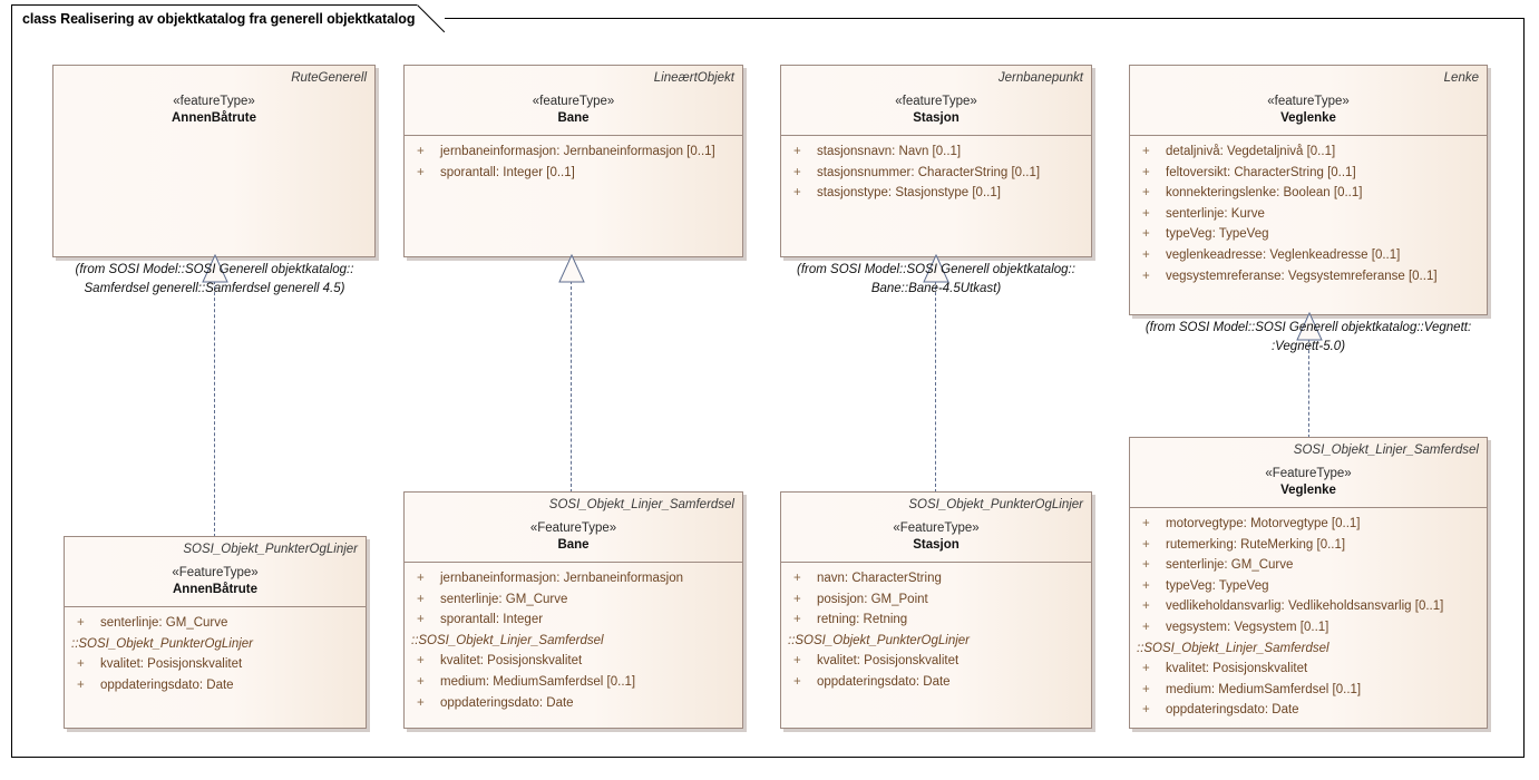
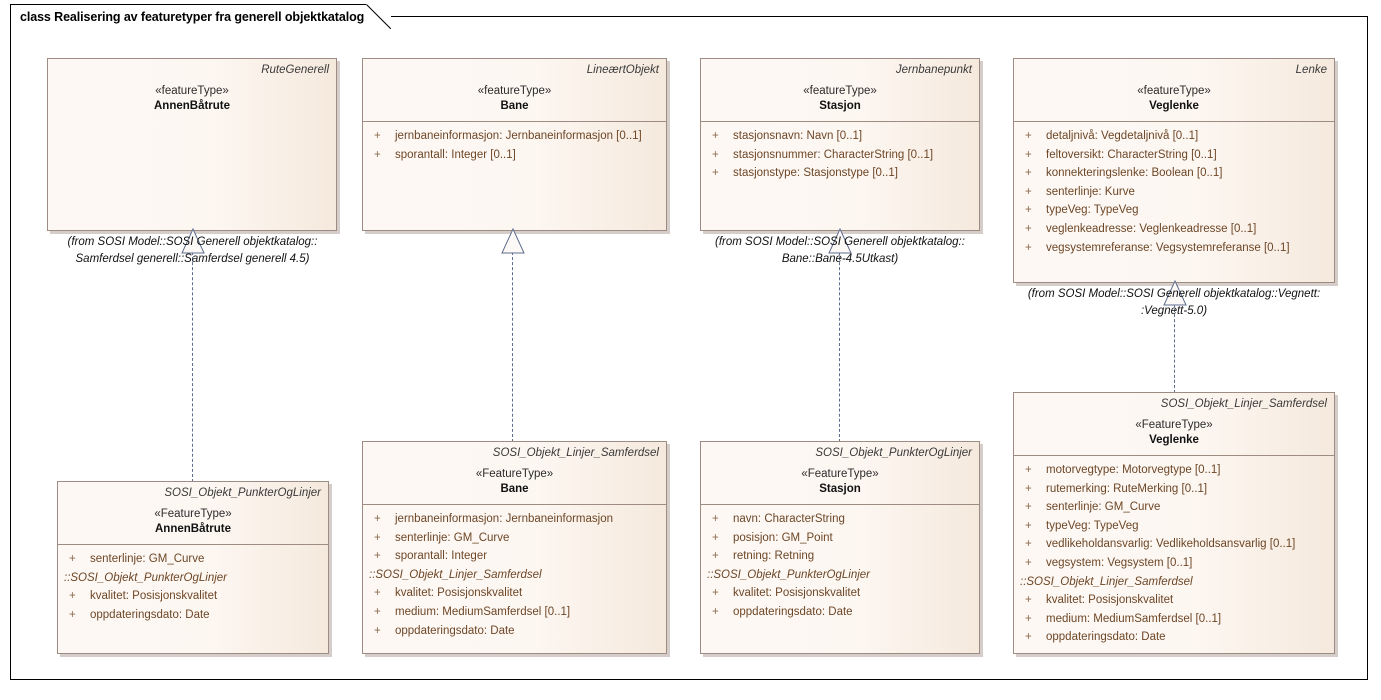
- class Realisering av objektkatalog fra generell objektkatalog
+ class Realisering av featuretyper fra generell objektkatalog
  RuteGenerell
  «featureType»
  AnnenBåtrute
  LineærtObjekt
  «featureType»
  Bane
  +
  jernbaneinformasjon: Jernbaneinformasjon [0..1]
  +
  sporantall: Integer [0..1]
  Jernbanepunkt
  «featureType»
  Stasjon
  +
  stasjonsnavn: Navn [0..1]
  +
  stasjonsnummer: CharacterString [0..1]
  +
  stasjonstype: Stasjonstype [0..1]
  Lenke
  «featureType»
  Veglenke
  +
  detaljnivå: Vegdetaljnivå [0..1]
  +
  feltoversikt: CharacterString [0..1]
  +
  konnekteringslenke: Boolean [0..1]
  +
  senterlinje: Kurve
  +
  typeVeg: TypeVeg
  +
  veglenkeadresse: Veglenkeadresse [0..1]
  +
  vegsystemreferanse: Vegsystemreferanse [0..1]
  (from SOSI Model::SOSI Generell objektkatalog::
  Samferdsel generell::Samferdsel generell 4.5)
  (from SOSI Model::SOSI Generell objektkatalog::
  Bane::Bane-4.5Utkast)
  (from SOSI Model::SOSI Generell objektkatalog::Vegnett:
  :Vegnett-5.0)
  SOSI_Objekt_PunkterOgLinjer
  «FeatureType»
  AnnenBåtrute
  +
  senterlinje: GM_Curve
  ::SOSI_Objekt_PunkterOgLinjer
  +
  kvalitet: Posisjonskvalitet
  +
  oppdateringsdato: Date
  SOSI_Objekt_Linjer_Samferdsel
  «FeatureType»
  Bane
  +
  jernbaneinformasjon: Jernbaneinformasjon
  +
  senterlinje: GM_Curve
  +
  sporantall: Integer
  ::SOSI_Objekt_Linjer_Samferdsel
  +
  kvalitet: Posisjonskvalitet
  +
  medium: MediumSamferdsel [0..1]
  +
  oppdateringsdato: Date
  SOSI_Objekt_PunkterOgLinjer
  «FeatureType»
  Stasjon
  +
  navn: CharacterString
  +
  posisjon: GM_Point
  +
  retning: Retning
  ::SOSI_Objekt_PunkterOgLinjer
  +
  kvalitet: Posisjonskvalitet
  +
  oppdateringsdato: Date
  SOSI_Objekt_Linjer_Samferdsel
  «FeatureType»
  Veglenke
  +
  motorvegtype: Motorvegtype [0..1]
  +
  rutemerking: RuteMerking [0..1]
  +
  senterlinje: GM_Curve
  +
  typeVeg: TypeVeg
  +
  vedlikeholdansvarlig: Vedlikeholdsansvarlig [0..1]
  +
  vegsystem: Vegsystem [0..1]
  ::SOSI_Objekt_Linjer_Samferdsel
  +
  kvalitet: Posisjonskvalitet
  +
  medium: MediumSamferdsel [0..1]
  +
  oppdateringsdato: Date
